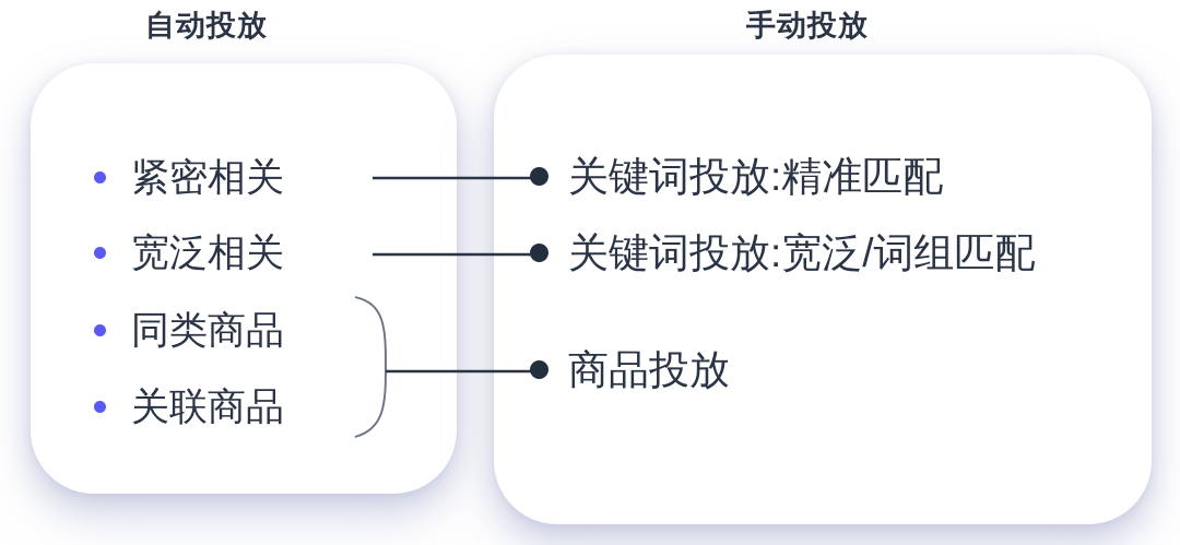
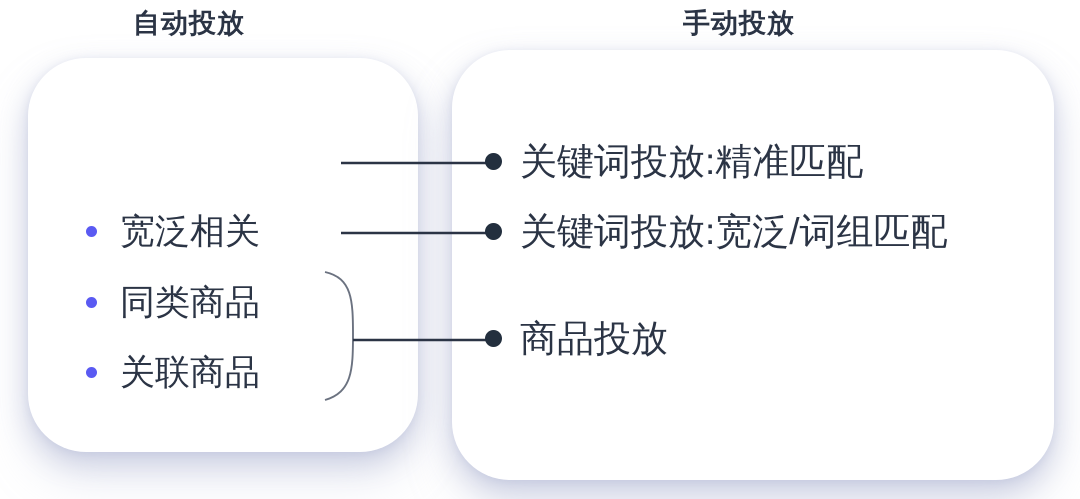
  自动投放
  手动投放
- 紧密相关
  宽泛相关
  同类商品
  关联商品
  关键词投放:精准匹配
  关键词投放:宽泛/词组匹配
  商品投放
